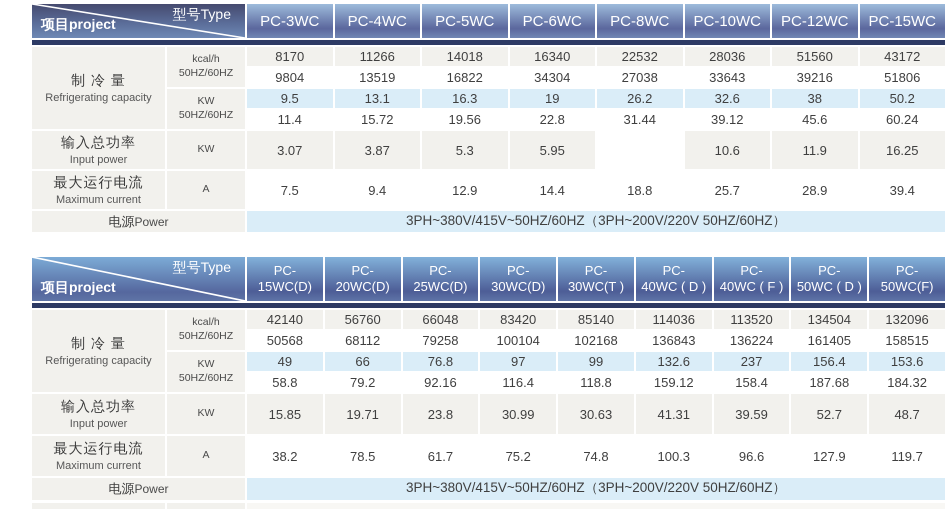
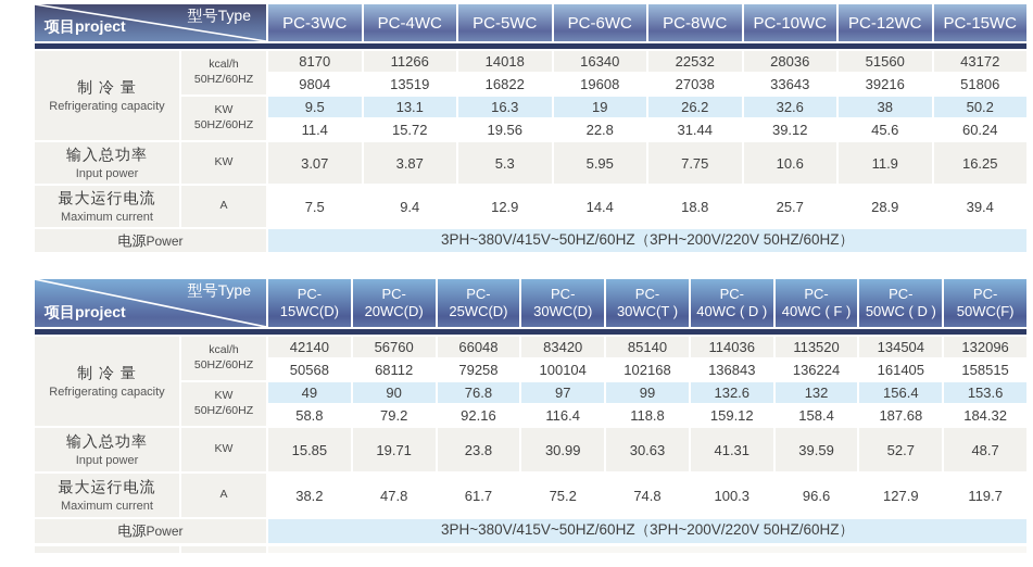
  型号Type
  项目project
  PC-3WC
  PC-4WC
  PC-5WC
  PC-6WC
  PC-8WC
  PC-10WC
  PC-12WC
  PC-15WC
  制 冷 量
  Refrigerating capacity
  kcal/h
  50HZ/60HZ
  KW
  50HZ/60HZ
  8170
  11266
  14018
  16340
  22532
  28036
  51560
  43172
  9804
  13519
  16822
- 34304
+ 19608
  27038
  33643
  39216
  51806
  9.5
  13.1
  16.3
  19
  26.2
  32.6
  38
  50.2
  11.4
  15.72
  19.56
  22.8
  31.44
  39.12
  45.6
  60.24
  输入总功率
  Input power
  KW
  3.07
  3.87
  5.3
  5.95
+ 7.75
  10.6
  11.9
  16.25
  最大运行电流
  Maximum current
  A
  7.5
  9.4
  12.9
  14.4
  18.8
  25.7
  28.9
  39.4
  电源
  Power
  3PH~380V/415V~50HZ/60HZ（3PH~200V/220V 50HZ/60HZ）
  型号Type
  项目project
  PC-
  15WC(D)
  PC-
  20WC(D)
  PC-
  25WC(D)
  PC-
  30WC(D)
  PC-
  30WC(T )
  PC-
  40WC ( D )
  PC-
  40WC ( F )
  PC-
  50WC ( D )
  PC-
  50WC(F)
  制 冷 量
  Refrigerating capacity
  kcal/h
  50HZ/60HZ
  KW
  50HZ/60HZ
  42140
  56760
  66048
  83420
  85140
  114036
  113520
  134504
  132096
  50568
  68112
  79258
  100104
  102168
  136843
  136224
  161405
  158515
  49
- 66
+ 90
  76.8
  97
  99
  132.6
- 237
+ 132
  156.4
  153.6
  58.8
  79.2
  92.16
  116.4
  118.8
  159.12
  158.4
  187.68
  184.32
  输入总功率
  Input power
  KW
  15.85
  19.71
  23.8
  30.99
  30.63
  41.31
  39.59
  52.7
  48.7
  最大运行电流
  Maximum current
  A
  38.2
- 78.5
+ 47.8
  61.7
  75.2
  74.8
  100.3
  96.6
  127.9
  119.7
  电源
  Power
  3PH~380V/415V~50HZ/60HZ（3PH~200V/220V 50HZ/60HZ）
